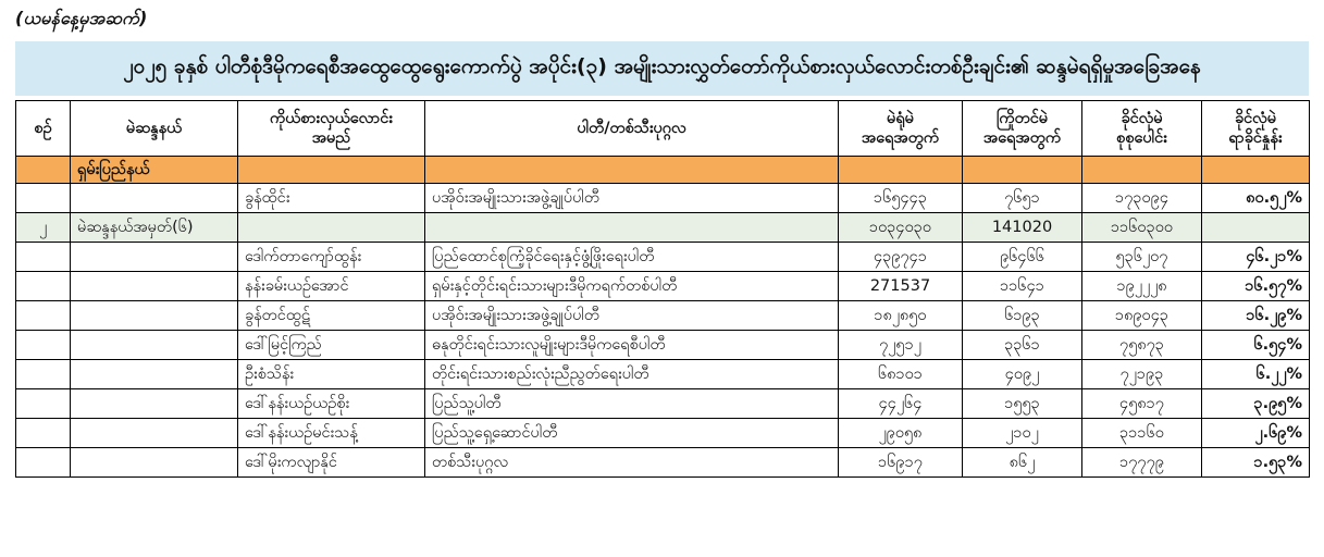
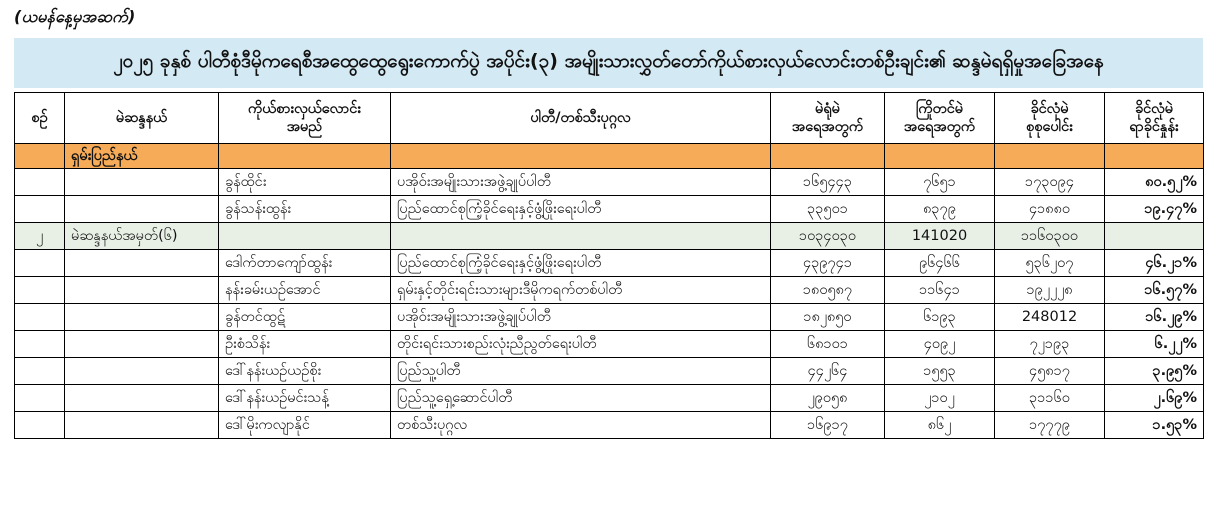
  (ယမန်နေ့မှအဆက်)
  ၂၀၂၅ ခုနှစ် ပါတီစုံဒီမိုကရေစီအထွေထွေရွေးကောက်ပွဲ အပိုင်း(၃) အမျိုးသားလွှတ်တော်ကိုယ်စားလှယ်လောင်းတစ်ဦးချင်း၏ ဆန္ဒမဲရရှိမှုအခြေအနေ
  စဉ်	မဲဆန္ဒနယ်	ကိုယ်စားလှယ်လောင်းအမည်	ပါတီ/တစ်သီးပုဂ္ဂလ	မဲရုံမဲအရေအတွက်	ကြိုတင်မဲအရေအတွက်	ခိုင်လုံမဲစုစုပေါင်း	ခိုင်လုံမဲရာခိုင်နှုန်း
  	ရှမ်းပြည်နယ်
  		ခွန်ထိုင်း	ပအိုဝ်းအမျိုးသားအဖွဲ့ချုပ်ပါတီ	၁၆၅၄၄၃	၇၆၅၁	၁၇၃၀၉၄	၈၀.၅၂%
+ 		ခွန်သန်းထွန်း	ပြည်ထောင်စုကြံ့ခိုင်ရေးနှင့်ဖွံ့ဖြိုးရေးပါတီ	၃၃၅၀၁	၈၃၇၉	၄၁၈၈၀	၁၉.၄၇%
  ၂	မဲဆန္ဒနယ်အမှတ်(၆)			၁၀၃၄၀၃၀	141020	၁၁၆၀၃၀၀
  		ဒေါက်တာကျော်ထွန်း	ပြည်ထောင်စုကြံ့ခိုင်ရေးနှင့်ဖွံ့ဖြိုးရေးပါတီ	၄၃၉၇၄၁	၉၆၄၆၆	၅၃၆၂၀၇	၄၆.၂၁%
- 		နန်းခမ်းယဉ်အောင်	ရှမ်းနှင့်တိုင်းရင်းသားများဒီမိုကရက်တစ်ပါတီ	271537	၁၁၆၄၁	၁၉၂၂၂၈	၁၆.၅၇%
+ 		နန်းခမ်းယဉ်အောင်	ရှမ်းနှင့်တိုင်းရင်းသားများဒီမိုကရက်တစ်ပါတီ	၁၈၀၅၈၇	၁၁၆၄၁	၁၉၂၂၂၈	၁၆.၅၇%
- 		ခွန်တင်ထွဋ်	ပအိုဝ်းအမျိုးသားအဖွဲ့ချုပ်ပါတီ	၁၈၂၈၅၀	၆၁၉၃	၁၈၉၀၄၃	၁၆.၂၉%
+ 		ခွန်တင်ထွဋ်	ပအိုဝ်းအမျိုးသားအဖွဲ့ချုပ်ပါတီ	၁၈၂၈၅၀	၆၁၉၃	248012	၁၆.၂၉%
- 		ဒေါ်မြင့်ကြည်	ဓနုတိုင်းရင်းသားလူမျိုးများဒီမိုကရေစီပါတီ	၇၂၅၁၂	၃၃၆၁	၇၅၈၇၃	၆.၅၄%
  		ဦးစံသိန်း	တိုင်းရင်းသားစည်းလုံးညီညွတ်ရေးပါတီ	၆၈၁၀၁	၄၀၉၂	၇၂၁၉၃	၆.၂၂%
  		ဒေါ်နန်းယဉ်ယဉ်စိုး	ပြည်သူ့ပါတီ	၄၄၂၆၄	၁၅၅၃	၄၅၈၁၇	၃.၉၅%
  		ဒေါ်နန်းယဉ်မင်းသန့်	ပြည်သူ့ရှေ့ဆောင်ပါတီ	၂၉၀၅၈	၂၁၀၂	၃၁၁၆၀	၂.၆၉%
  		ဒေါ်မိုးကလျာနိုင်	တစ်သီးပုဂ္ဂလ	၁၆၉၁၇	၈၆၂	၁၇၇၇၉	၁.၅၃%
